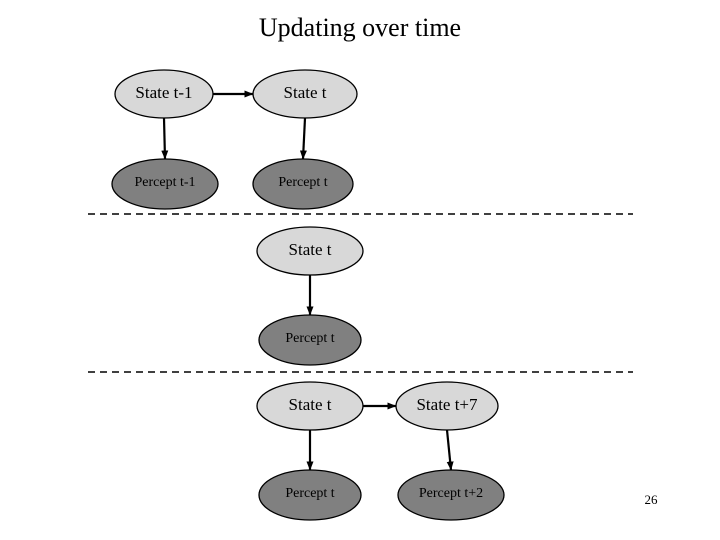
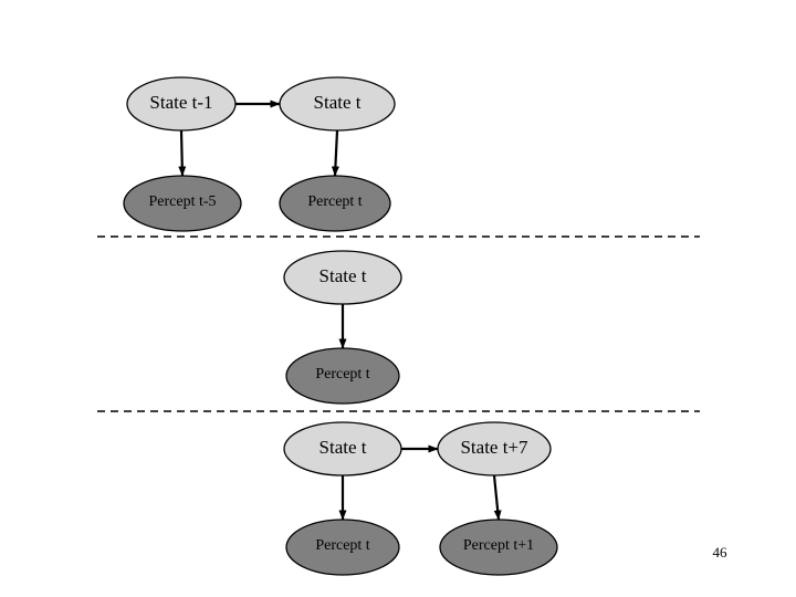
- Updating over time
  State t-1
  State t
- Percept t-1
+ Percept t-5
  Percept t
  State t
  Percept t
  State t
  State t+7
  Percept t
- Percept t+2
+ Percept t+1
- 26
+ 46
